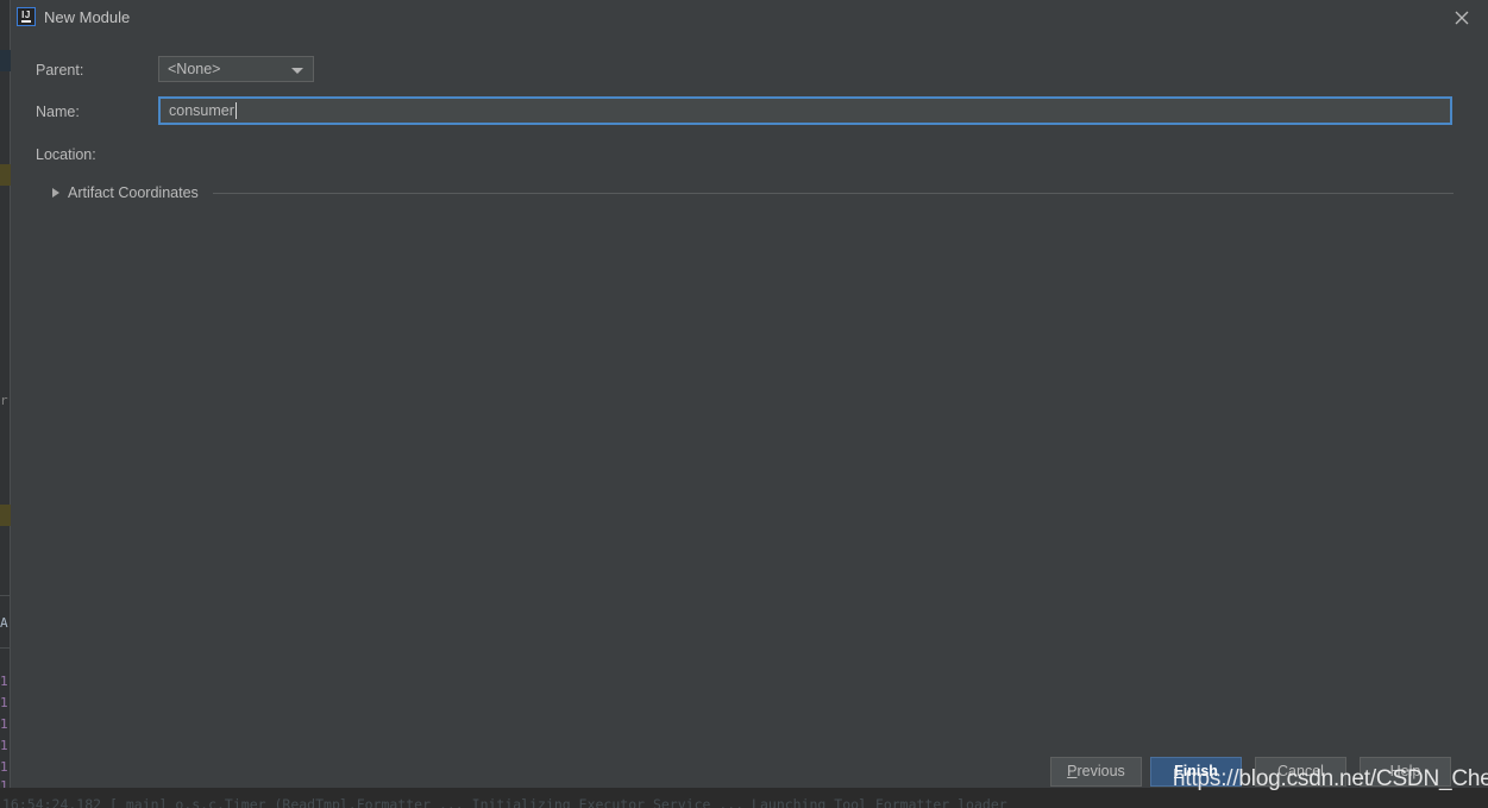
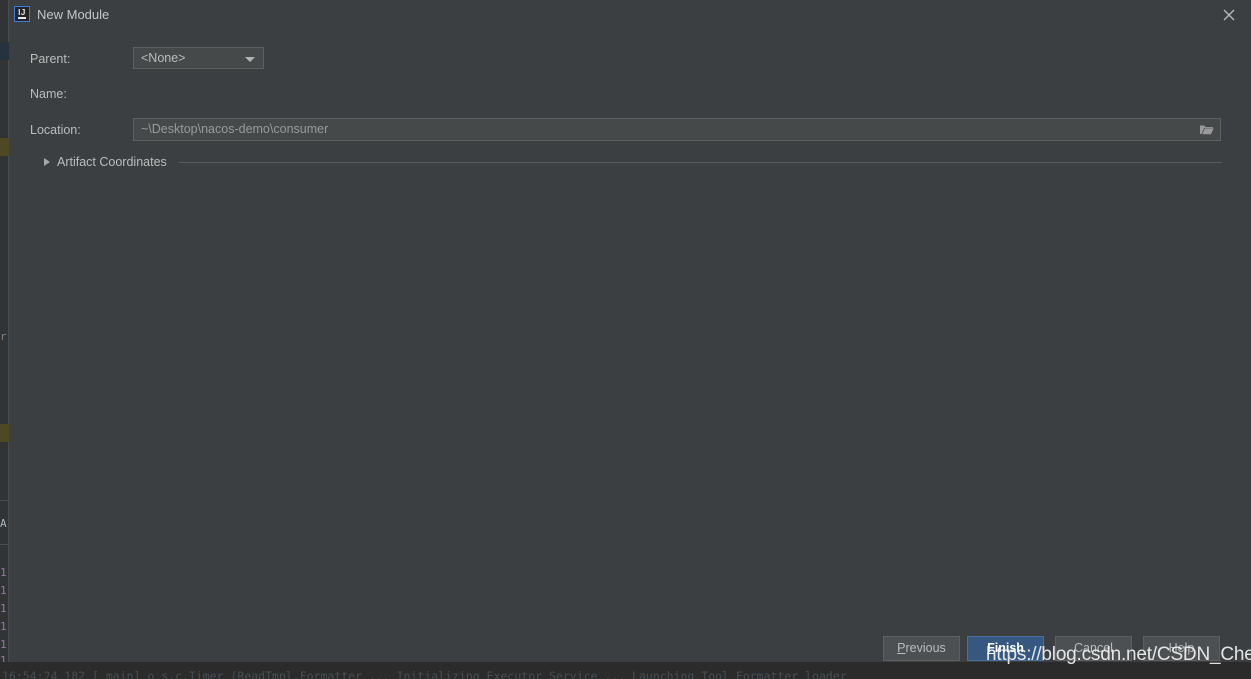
  r
  A
  1
  1
  1
  1
  1
  1
  16:54:24.182 [ main] o.s.c.Timer (ReadTmpl.Formatter ... Initializing Executor Service ... Launching Tool Formatter loader
  IJ
  New Module
  Parent:
  <None>
  Name:
- consumer
  Location:
+ ~\Desktop\nacos-demo\consumer
  Artifact Coordinates
  Previous
  Finish
  Cancel
  Help
  https://blog.csdn.net/CSDN_Che
